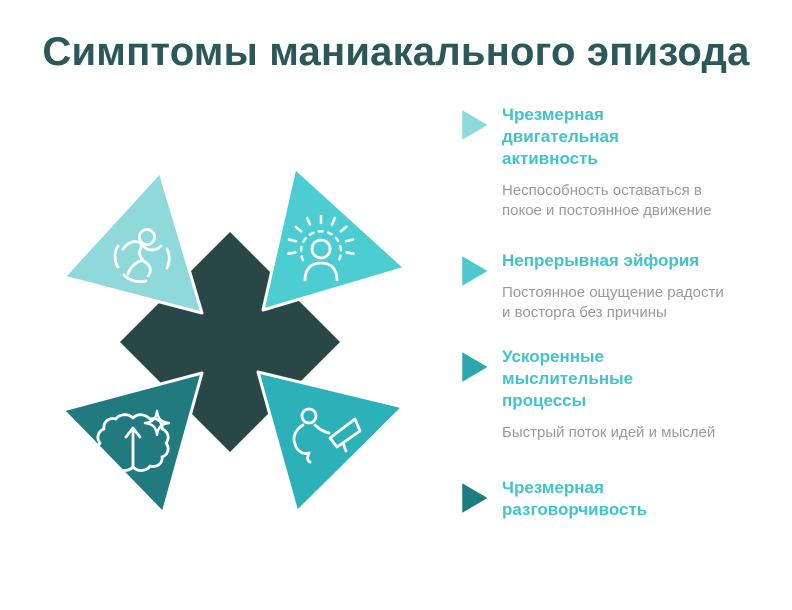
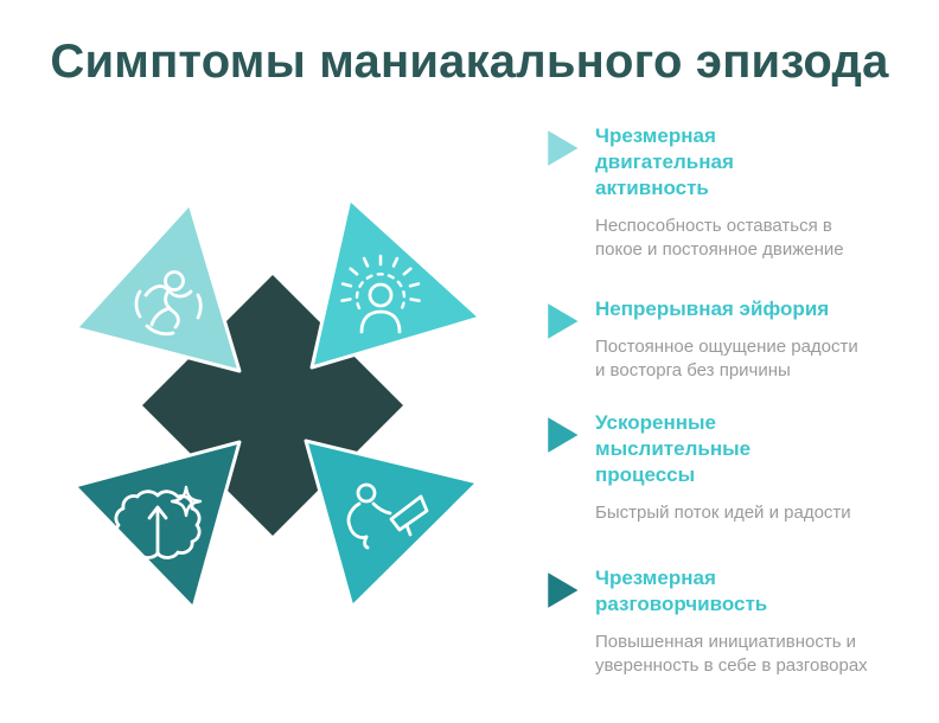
  Симптомы маниакального эпизода
  Чрезмерная
  двигательная
  активность
  Неспособность оставаться в
  покое и постоянное движение
  Непрерывная эйфория
  Постоянное ощущение радости
  и восторга без причины
  Ускоренные
  мыслительные
  процессы
- Быстрый поток идей и мыслей
+ Быстрый поток идей и радости
  Чрезмерная
  разговорчивость
+ Повышенная инициативность и
+ уверенность в себе в разговорах
